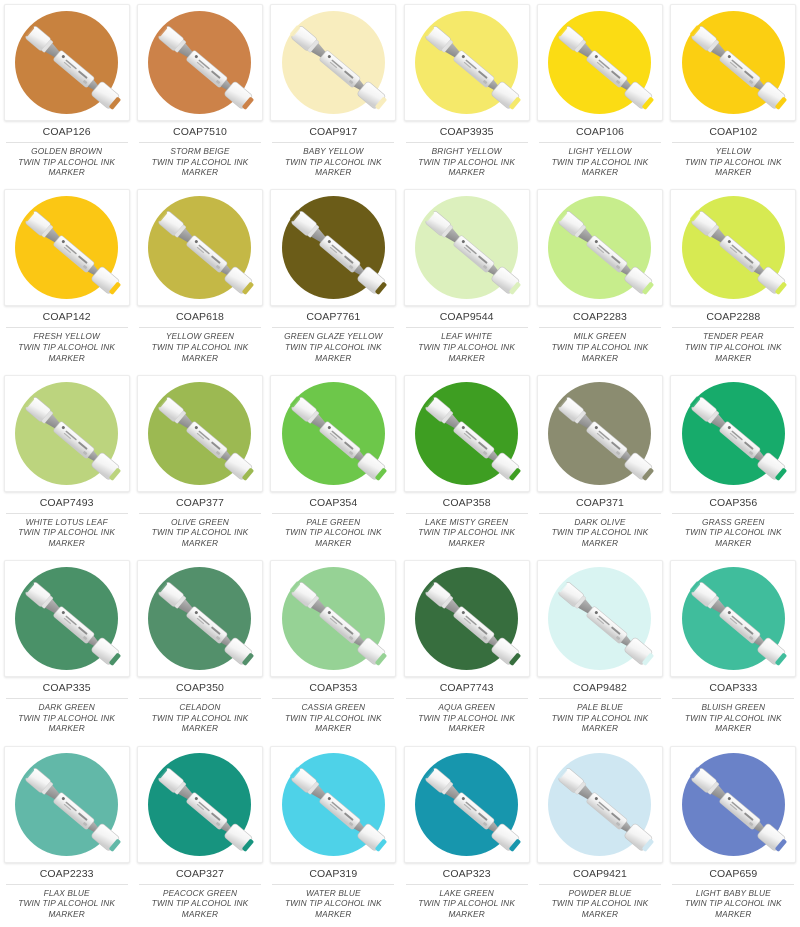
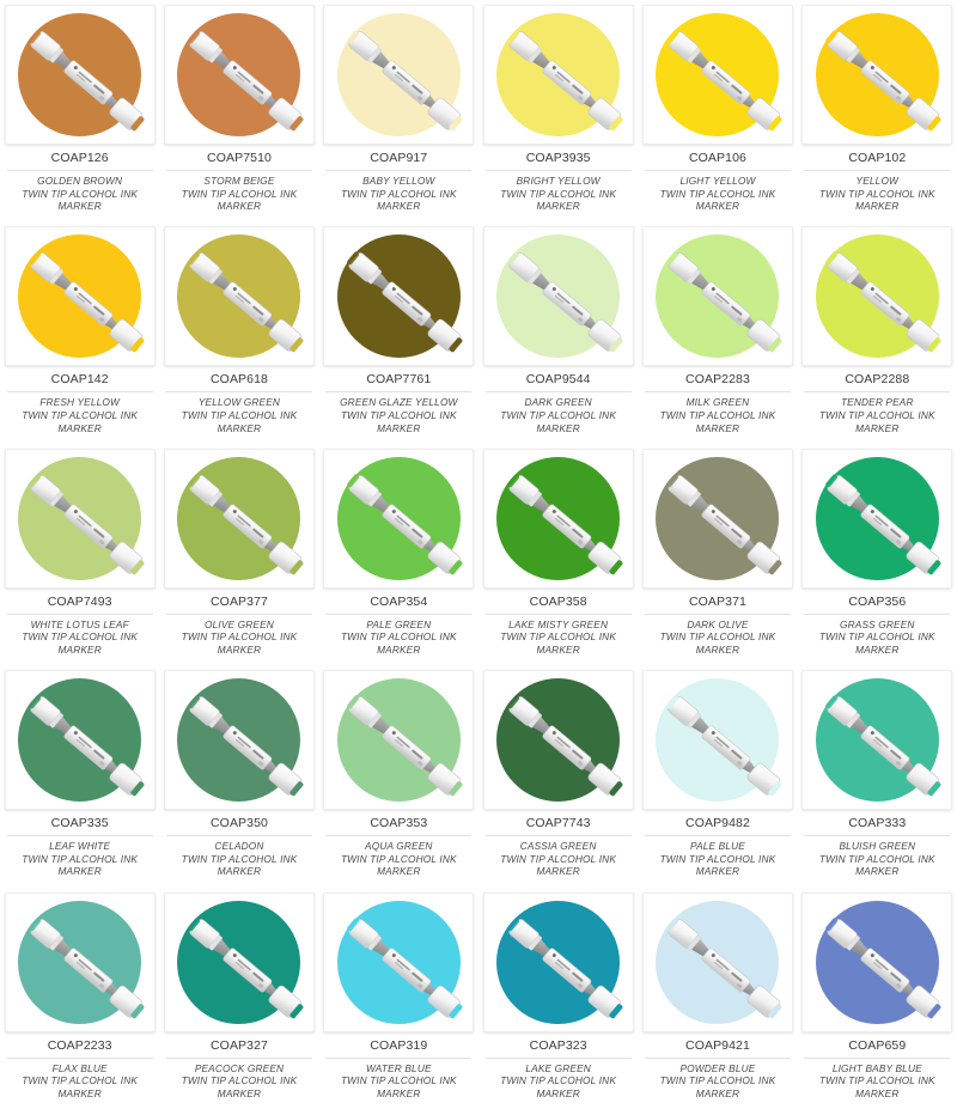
  COAP126
  GOLDEN BROWN
  TWIN TIP ALCOHOL INK MARKER
  COAP7510
  STORM BEIGE
  TWIN TIP ALCOHOL INK MARKER
  COAP917
  BABY YELLOW
  TWIN TIP ALCOHOL INK MARKER
  COAP3935
  BRIGHT YELLOW
  TWIN TIP ALCOHOL INK MARKER
  COAP106
  LIGHT YELLOW
  TWIN TIP ALCOHOL INK MARKER
  COAP102
  YELLOW
  TWIN TIP ALCOHOL INK MARKER
  COAP142
  FRESH YELLOW
  TWIN TIP ALCOHOL INK MARKER
  COAP618
  YELLOW GREEN
  TWIN TIP ALCOHOL INK MARKER
  COAP7761
  GREEN GLAZE YELLOW
  TWIN TIP ALCOHOL INK MARKER
  COAP9544
- LEAF WHITE
+ DARK GREEN
  TWIN TIP ALCOHOL INK MARKER
  COAP2283
  MILK GREEN
  TWIN TIP ALCOHOL INK MARKER
  COAP2288
  TENDER PEAR
  TWIN TIP ALCOHOL INK MARKER
  COAP7493
  WHITE LOTUS LEAF
  TWIN TIP ALCOHOL INK MARKER
  COAP377
  OLIVE GREEN
  TWIN TIP ALCOHOL INK MARKER
  COAP354
  PALE GREEN
  TWIN TIP ALCOHOL INK MARKER
  COAP358
  LAKE MISTY GREEN
  TWIN TIP ALCOHOL INK MARKER
  COAP371
  DARK OLIVE
  TWIN TIP ALCOHOL INK MARKER
  COAP356
  GRASS GREEN
  TWIN TIP ALCOHOL INK MARKER
  COAP335
- DARK GREEN
+ LEAF WHITE
  TWIN TIP ALCOHOL INK MARKER
  COAP350
  CELADON
  TWIN TIP ALCOHOL INK MARKER
  COAP353
- CASSIA GREEN
+ AQUA GREEN
  TWIN TIP ALCOHOL INK MARKER
  COAP7743
- AQUA GREEN
+ CASSIA GREEN
  TWIN TIP ALCOHOL INK MARKER
  COAP9482
  PALE BLUE
  TWIN TIP ALCOHOL INK MARKER
  COAP333
  BLUISH GREEN
  TWIN TIP ALCOHOL INK MARKER
  COAP2233
  FLAX BLUE
  TWIN TIP ALCOHOL INK MARKER
  COAP327
  PEACOCK GREEN
  TWIN TIP ALCOHOL INK MARKER
  COAP319
  WATER BLUE
  TWIN TIP ALCOHOL INK MARKER
  COAP323
  LAKE GREEN
  TWIN TIP ALCOHOL INK MARKER
  COAP9421
  POWDER BLUE
  TWIN TIP ALCOHOL INK MARKER
  COAP659
  LIGHT BABY BLUE
  TWIN TIP ALCOHOL INK MARKER
